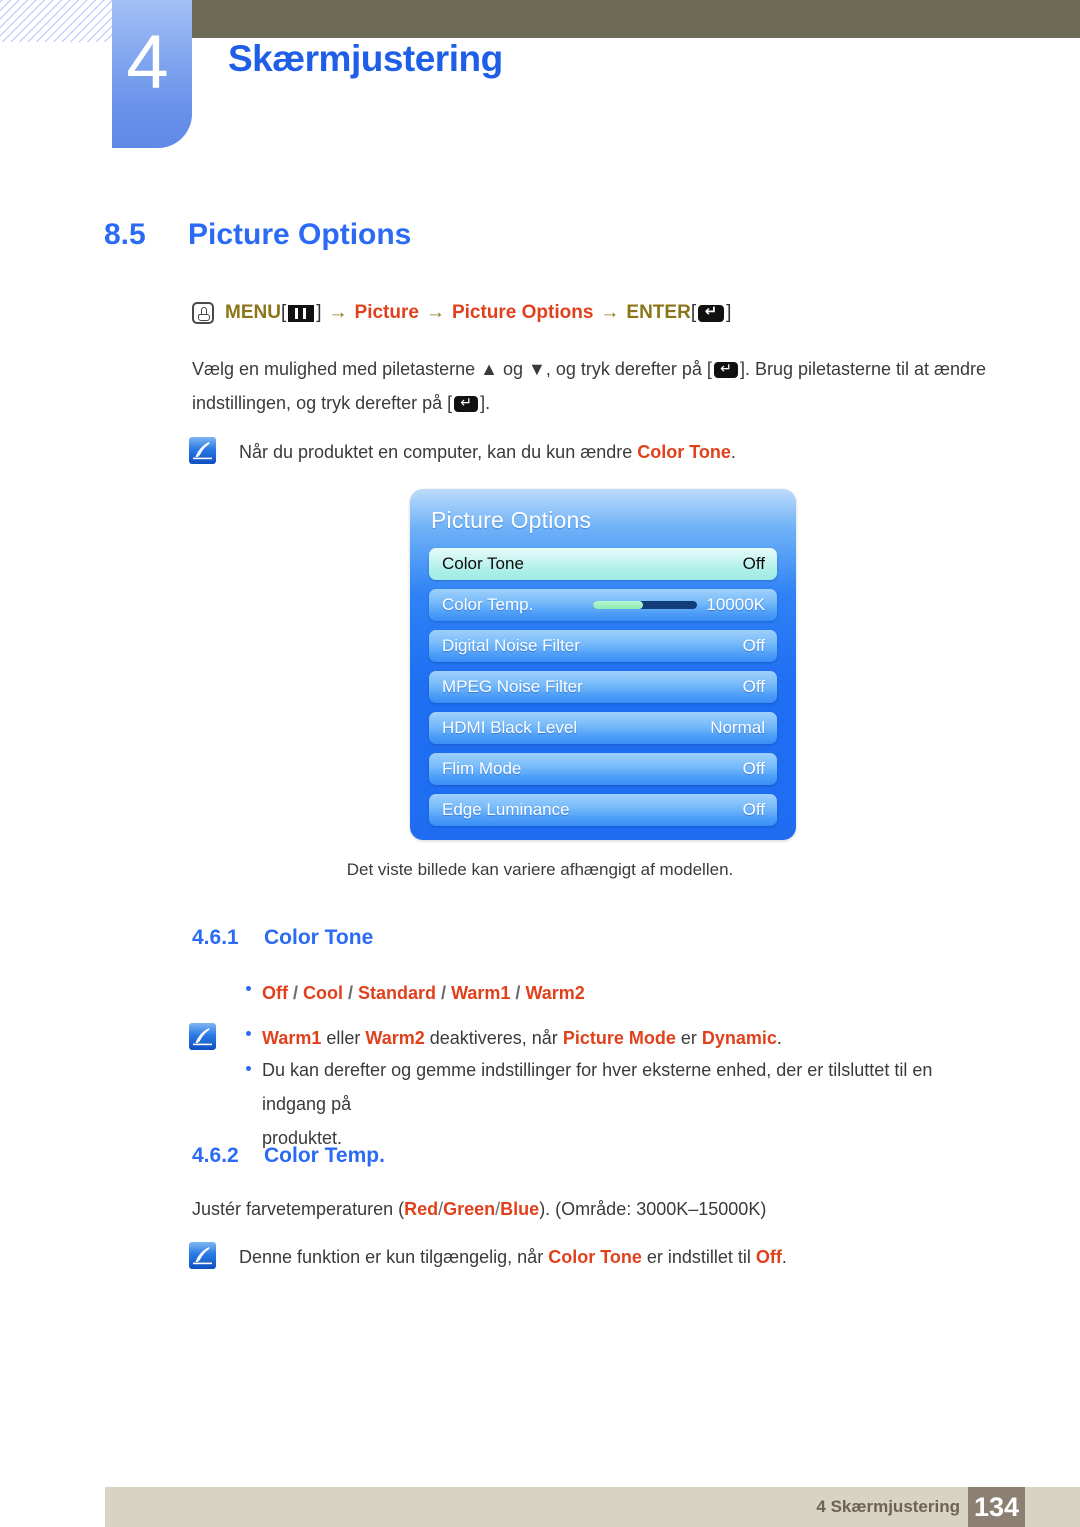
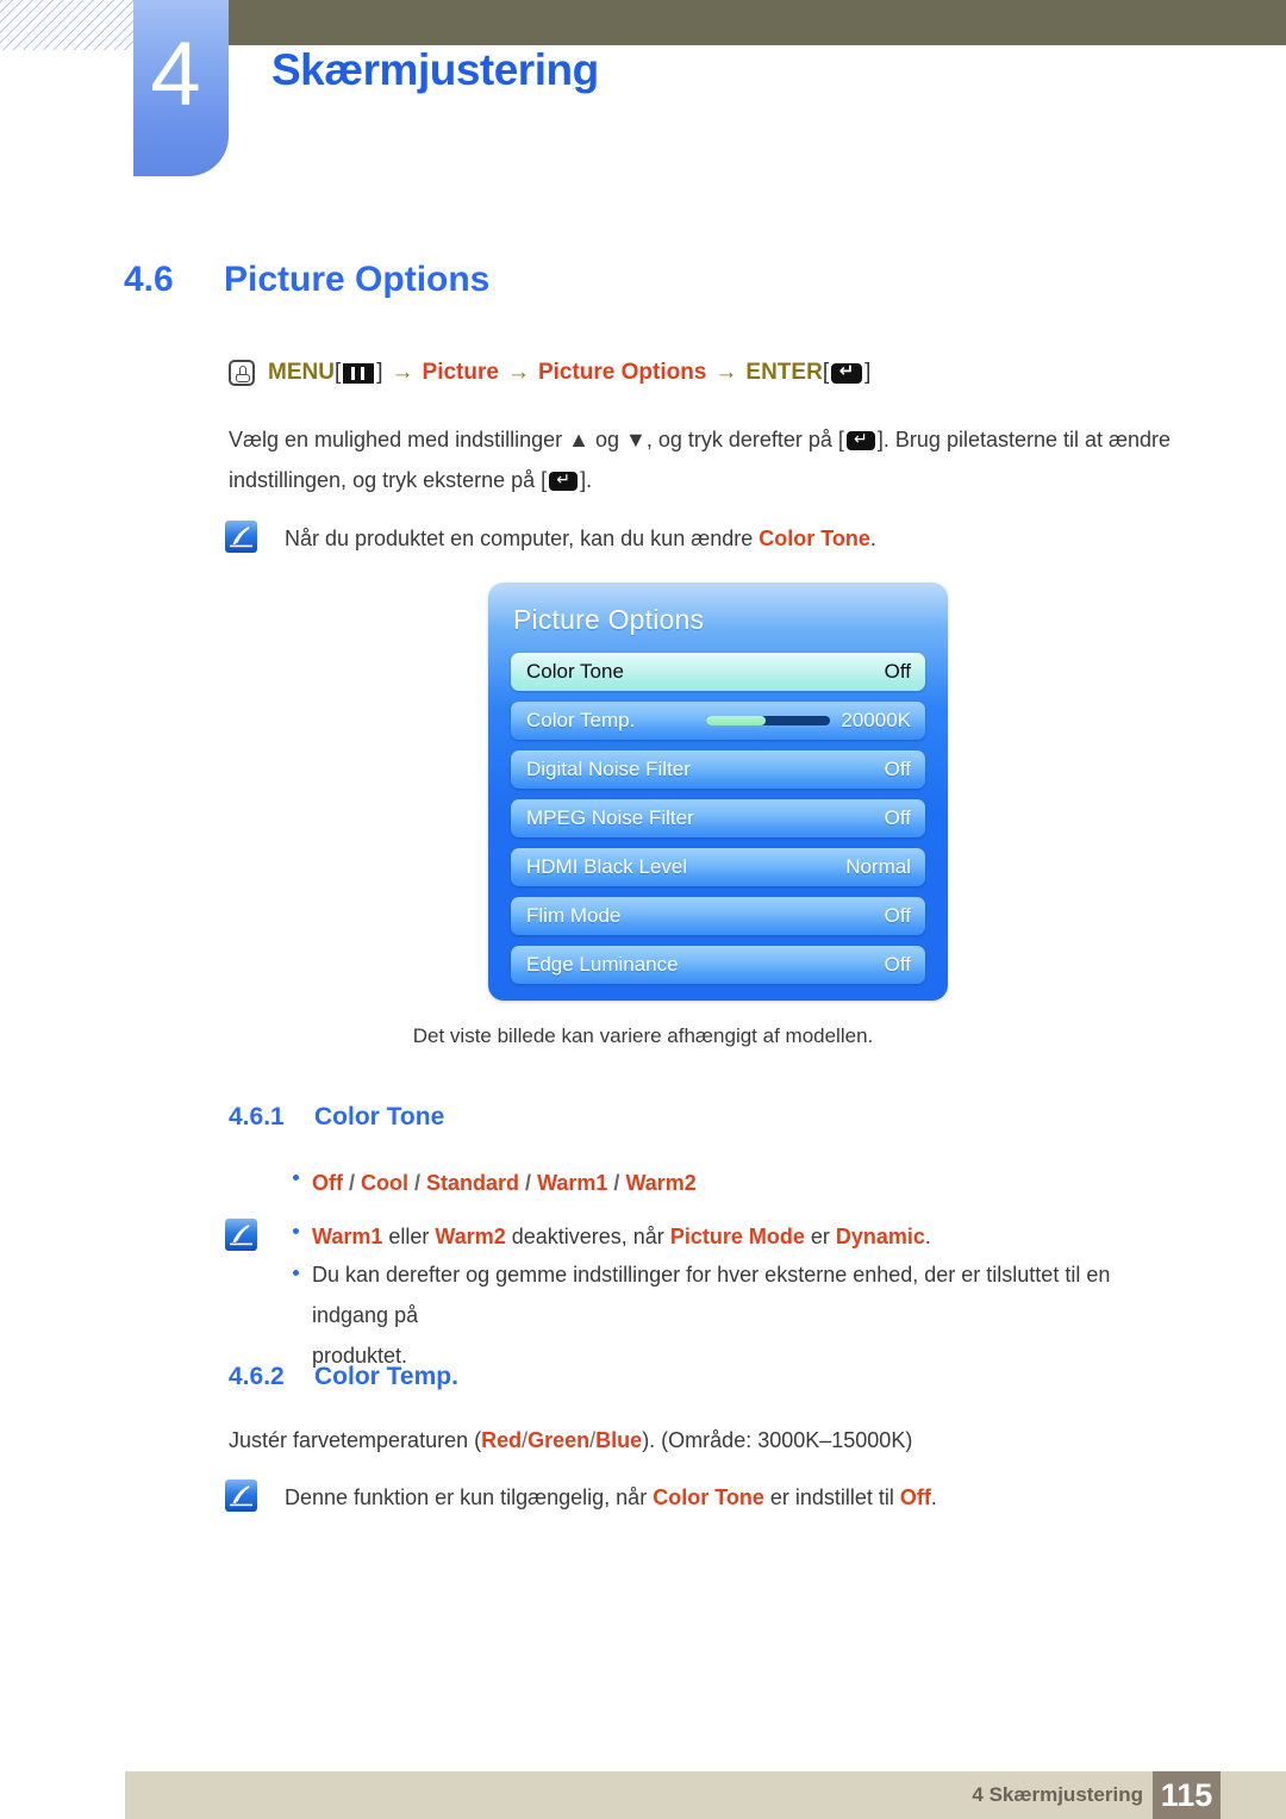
  4
  Skærmjustering
- 8.5 Picture Options
+ 4.6 Picture Options
  MENU
  [
  ]
  →
  Picture
  →
  Picture Options
  →
  ENTER
  [
  ]
- Vælg en mulighed med piletasterne ▲ og ▼, og tryk derefter på [ ]. Brug piletasterne til at ændre
+ Vælg en mulighed med indstillinger ▲ og ▼, og tryk derefter på [ ]. Brug piletasterne til at ændre
- indstillingen, og tryk derefter på [ ].
+ indstillingen, og tryk eksterne på [ ].
  Når du produktet en computer, kan du kun ændre Color Tone.
  Picture Options
  Color Tone
  Off
  Color Temp.
- 10000K
+ 20000K
  Digital Noise Filter
  Off
  MPEG Noise Filter
  Off
  HDMI Black Level
  Normal
  Flim Mode
  Off
  Edge Luminance
  Off
  Det viste billede kan variere afhængigt af modellen.
  4.6.1 Color Tone
  Off / Cool / Standard / Warm1 / Warm2
  Warm1 eller Warm2 deaktiveres, når Picture Mode er Dynamic.
  Du kan derefter og gemme indstillinger for hver eksterne enhed, der er tilsluttet til en indgang på
  produktet.
  4.6.2 Color Temp.
  Justér farvetemperaturen (Red/Green/Blue). (Område: 3000K–15000K)
  Denne funktion er kun tilgængelig, når Color Tone er indstillet til Off.
  4 Skærmjustering
- 134
+ 115
